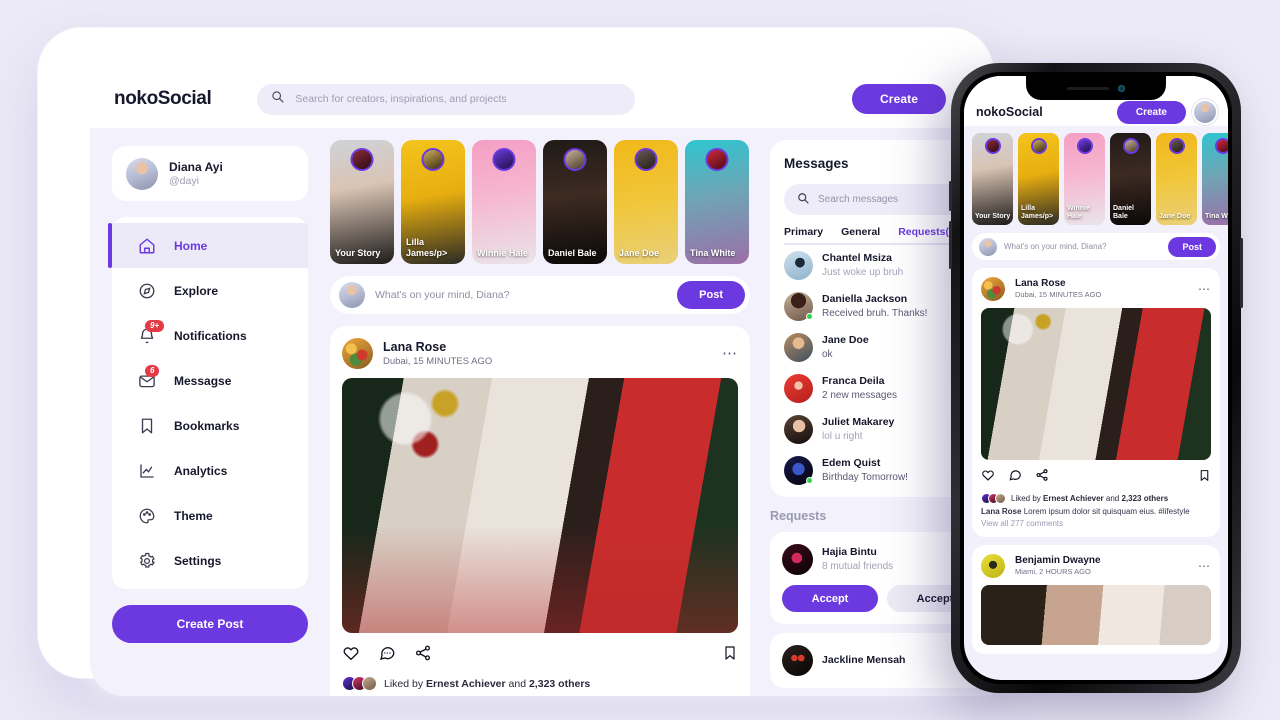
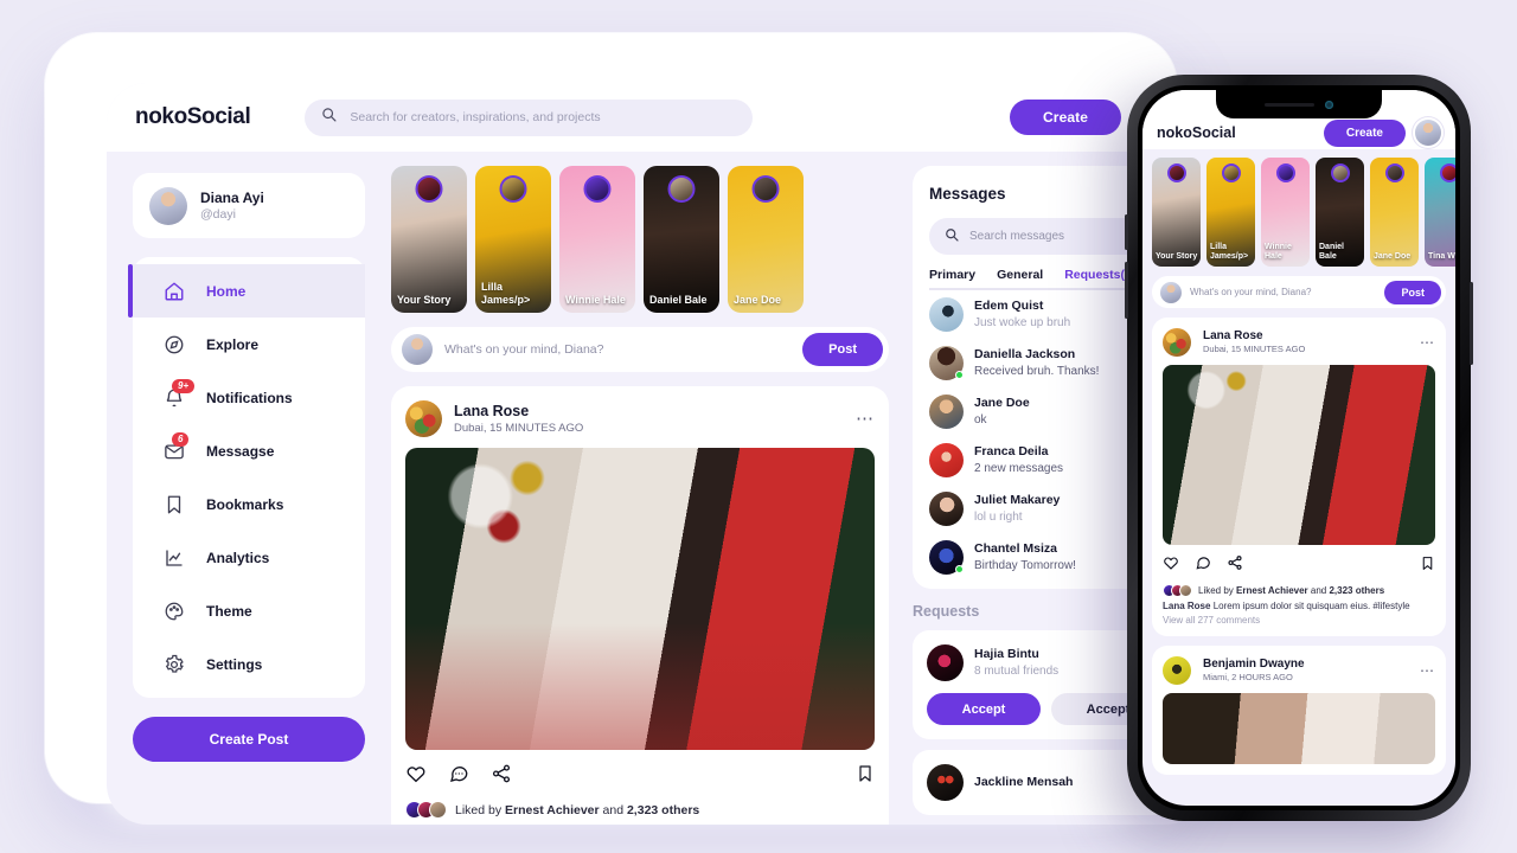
  nokoSocial
  Search for creators, inspirations, and projects
  Create
  Diana Ayi
  @dayi
  Home
  Explore
  9+
  Notifications
  6
  Messagse
  Bookmarks
  Analytics
  Theme
  Settings
  Create Post
  Your Story
  Lilla James/p>
  Winnie Hale
  Daniel Bale
  Jane Doe
- Tina White
  What's on your mind, Diana?
  Post
  Lana Rose
  Dubai, 15 MINUTES AGO
  ⋯
  Liked by Ernest Achiever and 2,323 others
  Messages
  Search messages
  Primary
  General
  Requests(
- Chantel Msiza
+ Edem Quist
  Just woke up bruh
  Daniella Jackson
  Received bruh. Thanks!
  Jane Doe
  ok
  Franca Deila
  2 new messages
  Juliet Makarey
  lol u right
- Edem Quist
+ Chantel Msiza
  Birthday Tomorrow!
  Requests
  Hajia Bintu
  8 mutual friends
  Accept
  Accep
  Jackline Mensah
  nokoSocial
  Create
  What's on your mind, Diana?
  Post
  Lana Rose
  Dubai, 15 MINUTES AGO
  ⋯
  Liked by Ernest Achiever and 2,323 others
  Lana Rose Lorem ipsum dolor sit quisquam eius. #lifestyle
  View all 277 comments
  Benjamin Dwayne
  Miami, 2 HOURS AGO
  ⋯
